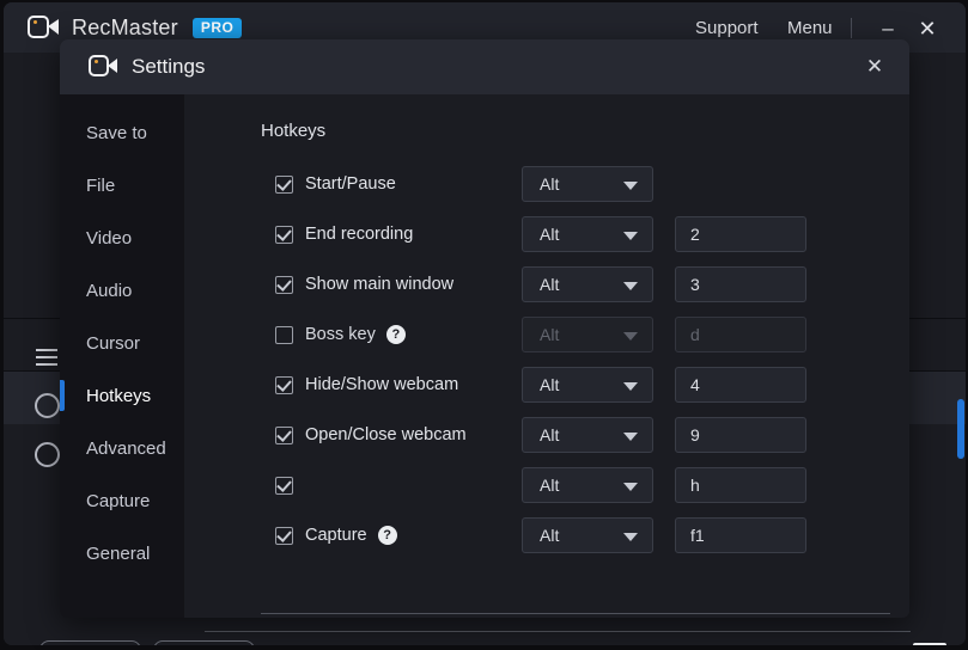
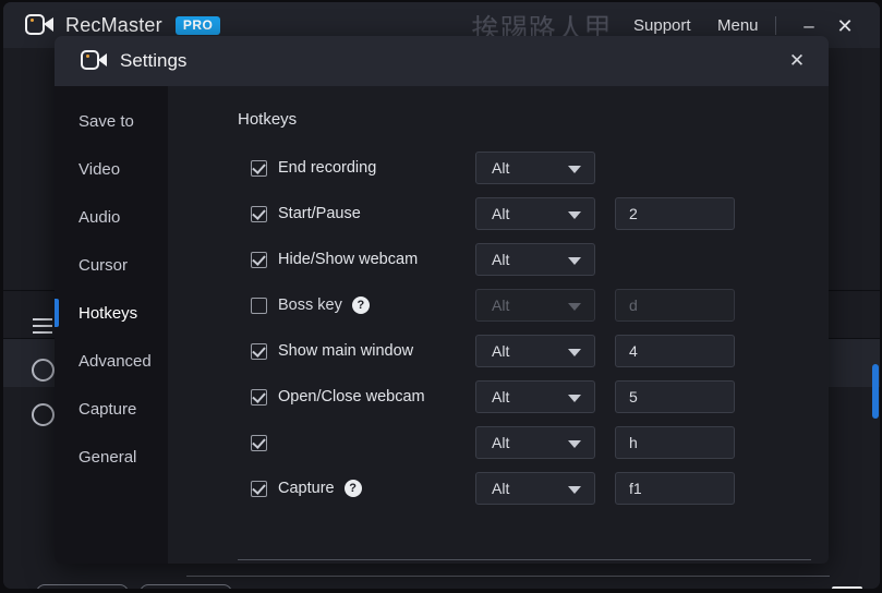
  RecMaster
  PRO
+ 挨踢路人甲
  Support
  Menu
  –
  ✕
  Settings
  ✕
  Save to
- File
  Video
  Audio
  Cursor
  Hotkeys
  Advanced
  Capture
  General
  Hotkeys
- Start/Pause
+ End recording
  Alt
- End recording
+ Start/Pause
  Alt
  2
- Show main window
+ Hide/Show webcam
  Alt
- 3
  Boss key
  ?
  Alt
  d
- Hide/Show webcam
+ Show main window
  Alt
  4
  Open/Close webcam
  Alt
- 9
+ 5
  Alt
  h
  Capture
  ?
  Alt
  f1
